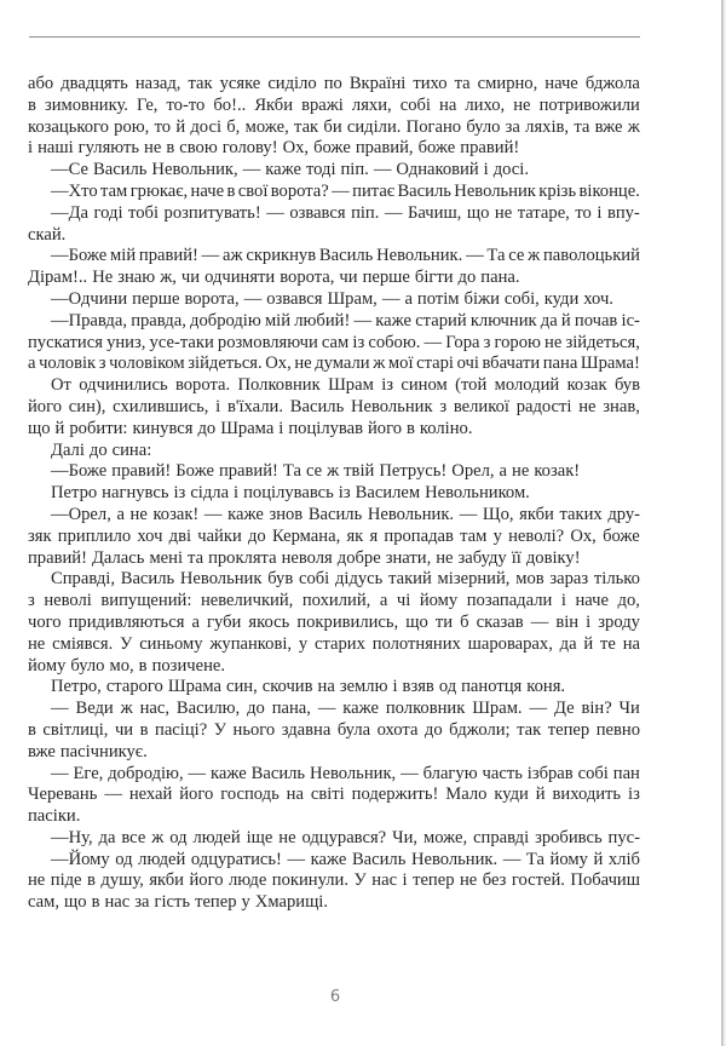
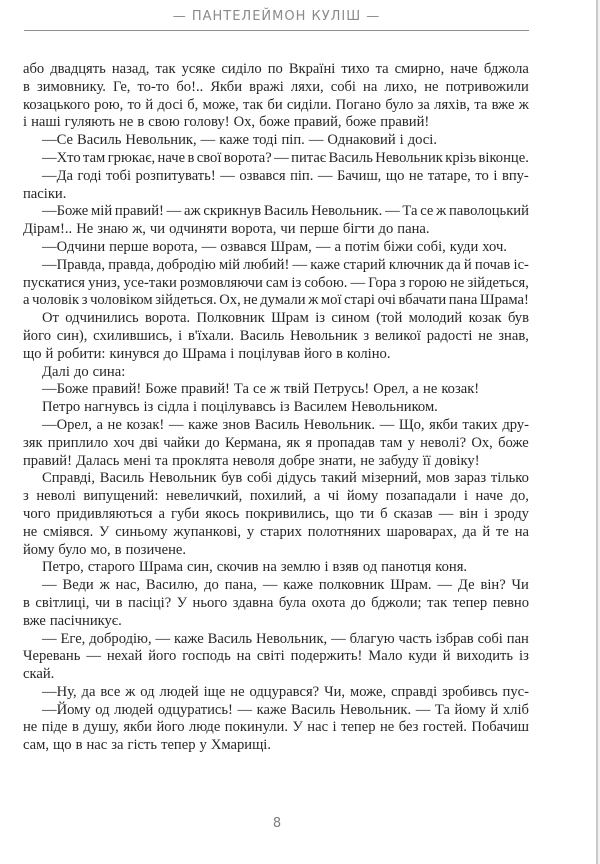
+ — ПАНТЕЛЕЙМОН КУЛІШ —
  або
  двадцять
  назад,
  так
  усяке
  сиділо
  по
  Вкраїні
  тихо
  та
  смирно,
  наче
  бджола
  в
  зимовнику.
  Ге,
  то-то
  бо!..
  Якби
  вражі
  ляхи,
  собі
  на
  лихо,
  не
  потривожили
  козацького
  рою,
  то
  й
  досі
  б,
  може,
  так
  би
  сиділи.
  Погано
  було
  за
  ляхів,
  та
  вже
  ж
  і
  наші
  гуляють
  не
  в
  свою
  голову!
  Ох,
  боже
  правий,
  боже
  правий!
  —Се
  Василь
  Невольник,
  —
  каже
  тоді
  піп.
  —
  Однаковий
  і
  досі.
  —Хто
  там
  грюкає,
  наче
  в
  свої
  ворота?
  —
  питає
  Василь
  Невольник
  крізь
  віконце.
  —Да
  годі
  тобі
  розпитувать!
  —
  озвався
  піп.
  —
  Бачиш,
  що
  не
  татаре,
  то
  і
  впу-
- скай.
+ пасіки.
  —Боже
  мій
  правий!
  —
  аж
  скрикнув
  Василь
  Невольник.
  —
  Та
  се
  ж
  паволоцький
  Дірам!..
  Не
  знаю
  ж,
  чи
  одчиняти
  ворота,
  чи
  перше
  бігти
  до
  пана.
  —Одчини
  перше
  ворота,
  —
  озвався
  Шрам,
  —
  а
  потім
  біжи
  собі,
  куди
  хоч.
  —Правда,
  правда,
  добродію
  мій
  любий!
  —
  каже
  старий
  ключник
  да
  й
  почав
  іс-
  пускатися
  униз,
  усе-таки
  розмовляючи
  сам
  із
  собою.
  —
  Гора
  з
  горою
  не
  зійдеться,
  а
  чоловік
  з
  чоловіком
  зійдеться.
  Ох,
  не
  думали
  ж
  мої
  старі
  очі
  вбачати
  пана
  Шрама!
  От
  одчинились
  ворота.
  Полковник
  Шрам
  із
  сином
  (той
  молодий
  козак
  був
  його
  син),
  схилившись,
  і
  в'їхали.
  Василь
  Невольник
  з
  великої
  радості
  не
  знав,
  що
  й
  робити:
  кинувся
  до
  Шрама
  і
  поцілував
  його
  в
  коліно.
  Далі
  до
  сина:
  —Боже
  правий!
  Боже
  правий!
  Та
  се
  ж
  твій
  Петрусь!
  Орел,
  а
  не
  козак!
  Петро
  нагнувсь
  із
  сідла
  і
  поцілувавсь
  із
  Василем
  Невольником.
  —Орел,
  а
  не
  козак!
  —
  каже
  знов
  Василь
  Невольник.
  —
  Що,
  якби
  таких
  дру-
  зяк
  приплило
  хоч
  дві
  чайки
  до
  Кермана,
  як
  я
  пропадав
  там
  у
  неволі?
  Ох,
  боже
  правий!
  Далась
  мені
  та
  проклята
  неволя
  добре
  знати,
  не
  забуду
  її
  довіку!
  Справді,
  Василь
  Невольник
  був
  собі
  дідусь
  такий
  мізерний,
  мов
  зараз
  тілько
  з
  неволі
  випущений:
  невеличкий,
  похилий,
  а
  чі
  йому
  позападали
  і
  наче
  до,
  чого
  придивляються
  а
  губи
  якось
  покривились,
  що
  ти
  б
  сказав
  —
  він
  і
  зроду
  не
  сміявся.
  У
  синьому
  жупанкові,
  у
  старих
  полотняних
  шароварах,
  да
  й
  те
  на
  йому
  було
  мо,
  в
  позичене.
  Петро,
  старого
  Шрама
  син,
  скочив
  на
  землю
  і
  взяв
  од
  панотця
  коня.
  —
  Веди
  ж
  нас,
  Василю,
  до
  пана,
  —
  каже
  полковник
  Шрам.
  —
  Де
  він?
  Чи
  в
  світлиці,
  чи
  в
  пасіці?
  У
  нього
  здавна
  була
  охота
  до
  бджоли;
  так
  тепер
  певно
  вже
  пасічникує.
  —
  Еге,
  добродію,
  —
  каже
  Василь
  Невольник,
  —
  благую
  часть
  ізбрав
  собі
  пан
  Черевань
  —
  нехай
  його
  господь
  на
  світі
  подержить!
  Мало
  куди
  й
  виходить
  із
- пасіки.
+ скай.
  —Ну,
  да
  все
  ж
  од
  людей
  іще
  не
  одцурався?
  Чи,
  може,
  справді
  зробивсь
  пус-
  —Йому
  од
  людей
  одцуратись!
  —
  каже
  Василь
  Невольник.
  —
  Та
  йому
  й
  хліб
  не
  піде
  в
  душу,
  якби
  його
  люде
  покинули.
  У
  нас
  і
  тепер
  не
  без
  гостей.
  Побачиш
  сам,
  що
  в
  нас
  за
  гість
  тепер
  у
  Хмарищі.
- 6
+ 8
